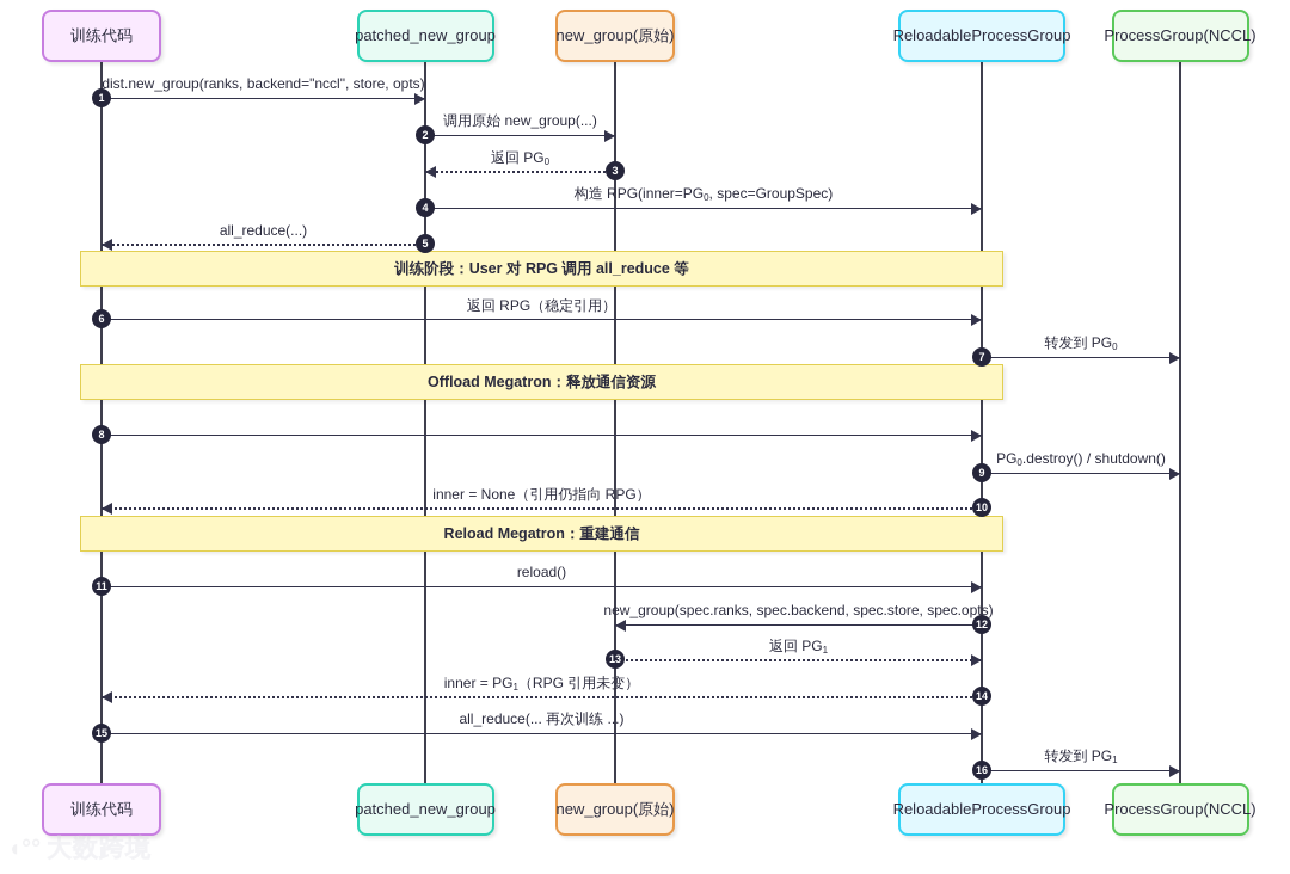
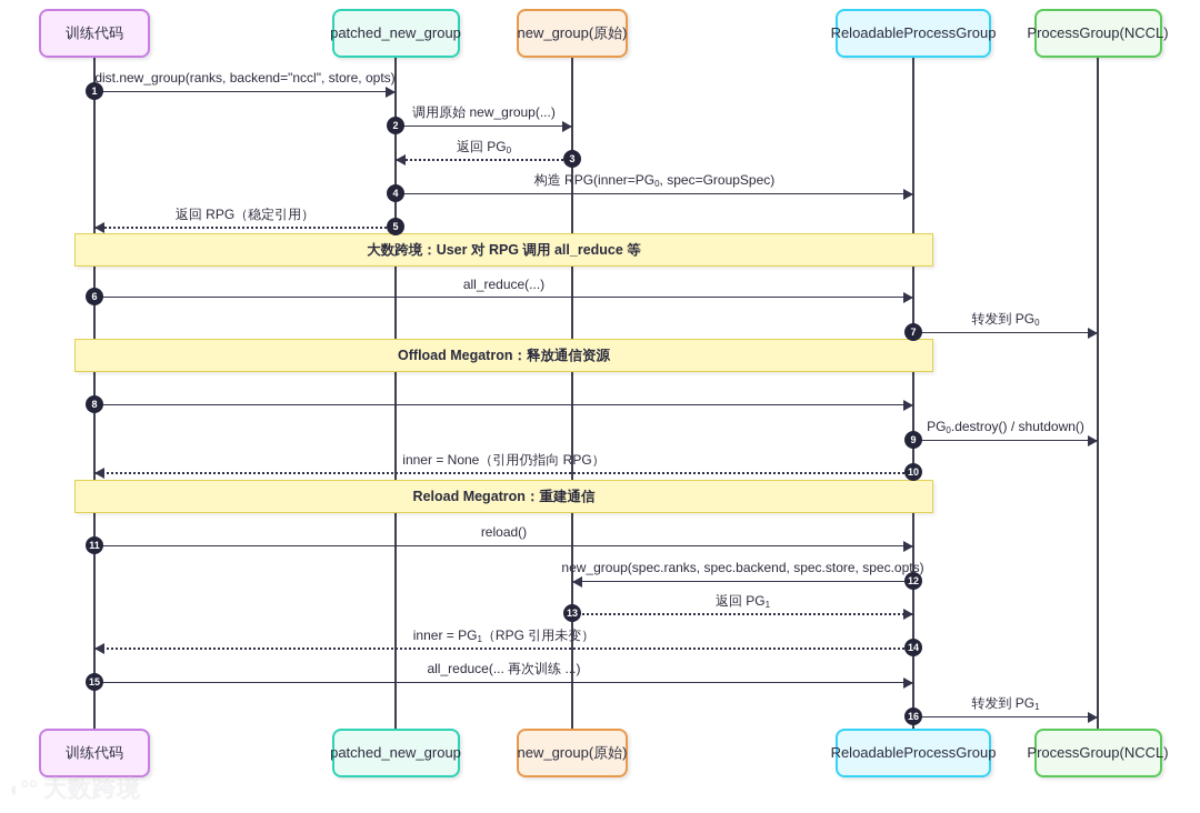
  训练代码
  训练代码
  patched_new_group
  patched_new_group
  new_group(原始)
  new_group(原始)
  ReloadableProcessGroup
  ReloadableProcessGroup
  ProcessGroup(NCCL)
  ProcessGroup(NCCL)
- 训练阶段：User 对 RPG 调用 all_reduce 等
+ 大数跨境：User 对 RPG 调用 all_reduce 等
  Offload Megatron：释放通信资源
  Reload Megatron：重建通信
  dist.new_group(ranks, backend="nccl", store, opts)
  1
  调用原始 new_group(...)
  2
  返回 PG0
  3
  构造 RPG(inner=PG0, spec=GroupSpec)
  4
- all_reduce(...)
+ 返回 RPG（稳定引用）
  5
- 返回 RPG（稳定引用）
+ all_reduce(...)
  6
  转发到 PG0
  7
  8
  PG0.destroy() / shutdown()
  9
  inner = None（引用仍指向 RPG）
  10
  reload()
  11
  new_group(spec.ranks, spec.backend, spec.store, spec.opts)
  12
  返回 PG1
  13
  inner = PG1（RPG 引用未变）
  14
  all_reduce(... 再次训练 ...)
  15
  转发到 PG1
  16
  大数跨境
